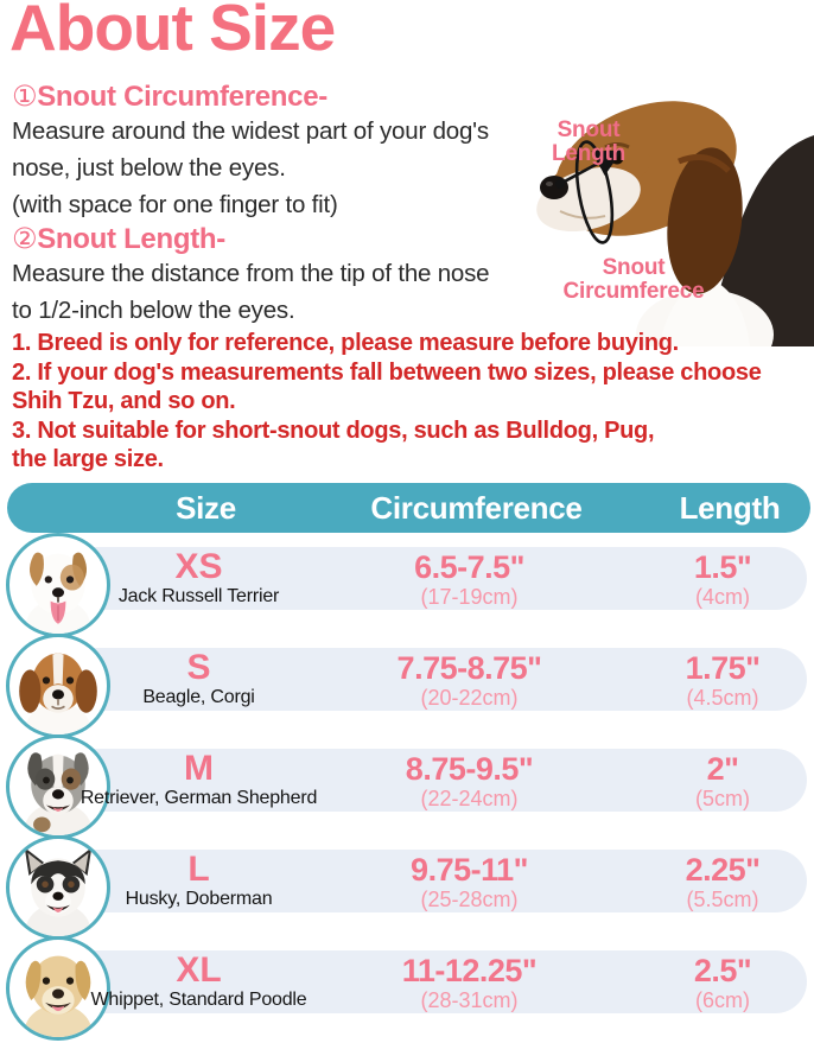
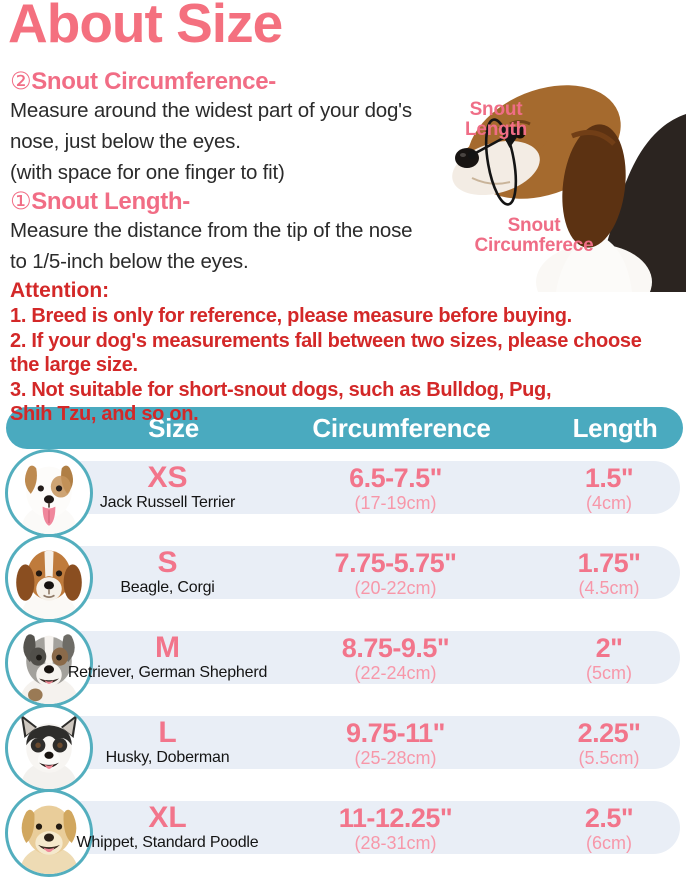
  About Size
  Snout
  Length
  Snout
  Circumferece
- ①Snout Circumference-
+ ②Snout Circumference-
  Measure around the widest part of your dog's
  nose, just below the eyes.
  (with space for one finger to fit)
- ②Snout Length-
+ ①Snout Length-
  Measure the distance from the tip of the nose
- to 1/2-inch below the eyes.
+ to 1/5-inch below the eyes.
+ Attention:
  1. Breed is only for reference, please measure before buying.
  2. If your dog's measurements fall between two sizes, please choose
- Shih Tzu, and so on.
+ the large size.
  3. Not suitable for short-snout dogs, such as Bulldog, Pug,
- the large size.
+ Shih Tzu, and so on.
  Size
  Circumference
  Length
  XS
  Jack Russell Terrier
  6.5-7.5"
  (17-19cm)
  1.5"
  (4cm)
  S
  Beagle, Corgi
- 7.75-8.75"
+ 7.75-5.75"
  (20-22cm)
  1.75"
  (4.5cm)
  M
  Retriever, German Shepherd
  8.75-9.5"
  (22-24cm)
  2"
  (5cm)
  L
  Husky, Doberman
  9.75-11"
  (25-28cm)
  2.25"
  (5.5cm)
  XL
  Whippet, Standard Poodle
  11-12.25"
  (28-31cm)
  2.5"
  (6cm)
